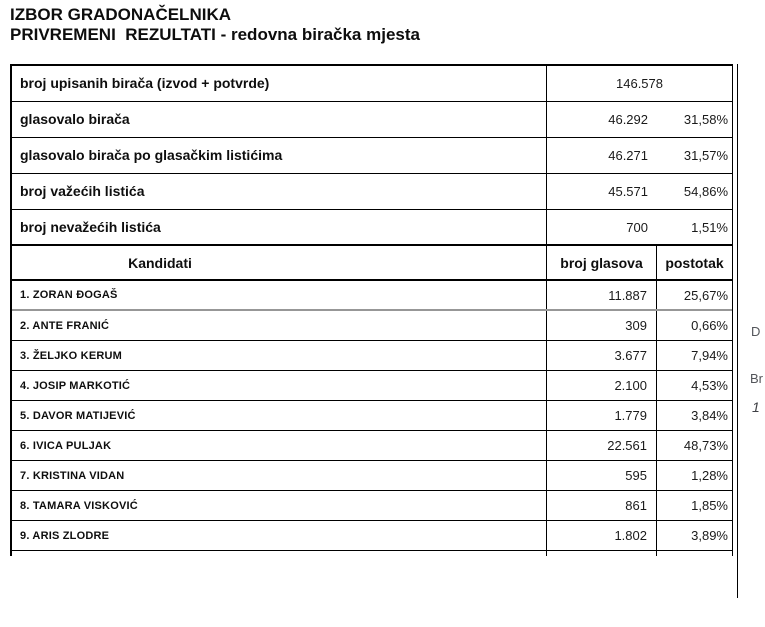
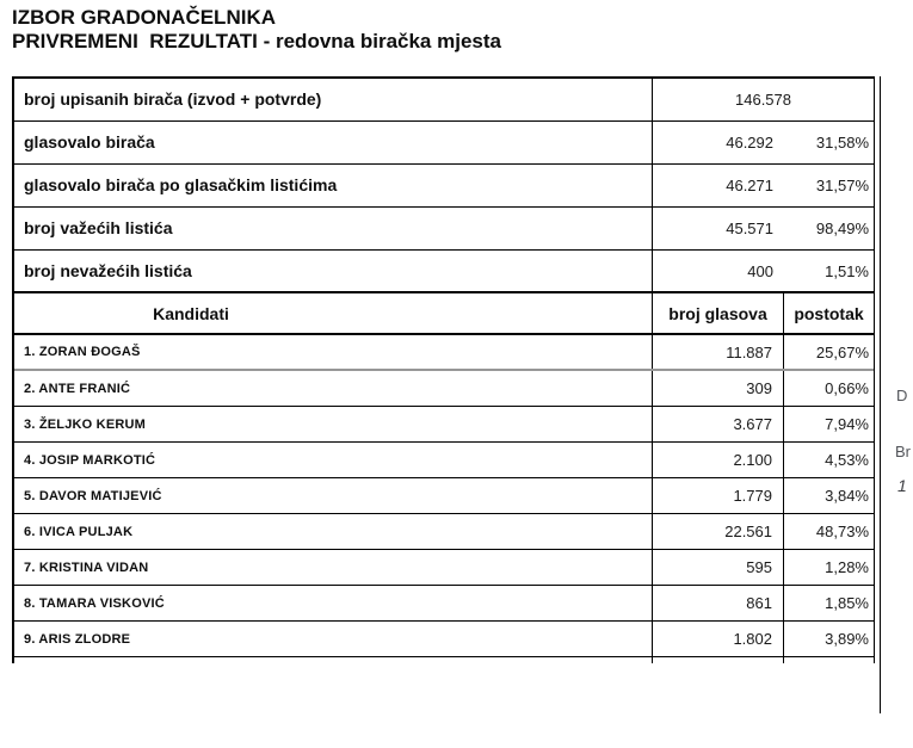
  IZBOR GRADONAČELNIKA
  PRIVREMENI REZULTATI - redovna biračka mjesta
  broj upisanih birača (izvod + potvrde)
  146.578
  glasovalo birača
  46.292
  31,58%
  glasovalo birača po glasačkim listićima
  46.271
  31,57%
  broj važećih listića
  45.571
- 54,86%
+ 98,49%
  broj nevažećih listića
- 700
+ 400
  1,51%
  Kandidati
  broj glasova
  postotak
  1. ZORAN ĐOGAŠ
  11.887
  25,67%
  2. ANTE FRANIĆ
  309
  0,66%
  3. ŽELJKO KERUM
  3.677
  7,94%
  4. JOSIP MARKOTIĆ
  2.100
  4,53%
  5. DAVOR MATIJEVIĆ
  1.779
  3,84%
  6. IVICA PULJAK
  22.561
  48,73%
  7. KRISTINA VIDAN
  595
  1,28%
  8. TAMARA VISKOVIĆ
  861
  1,85%
  9. ARIS ZLODRE
  1.802
  3,89%
  D
  Br
  1
